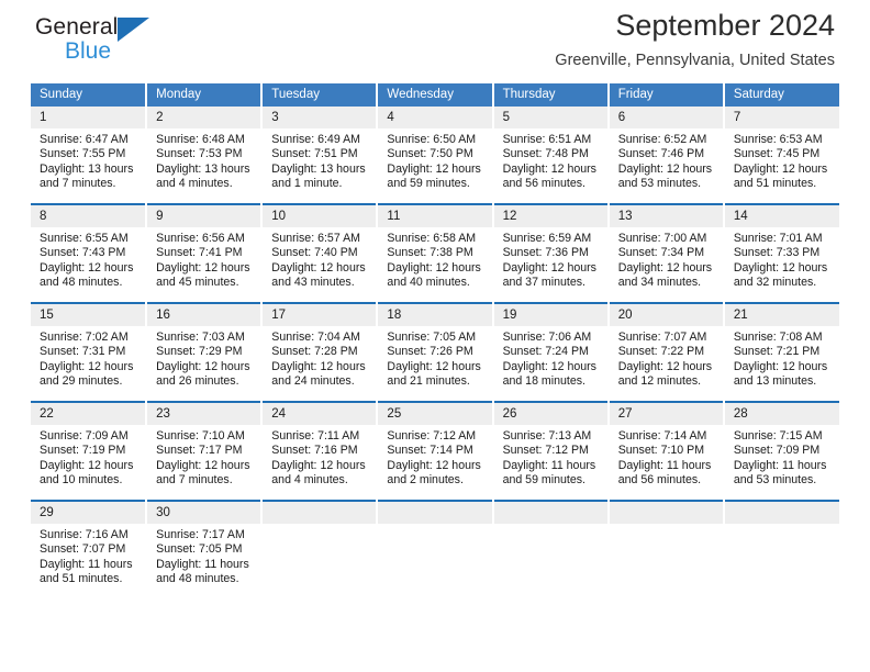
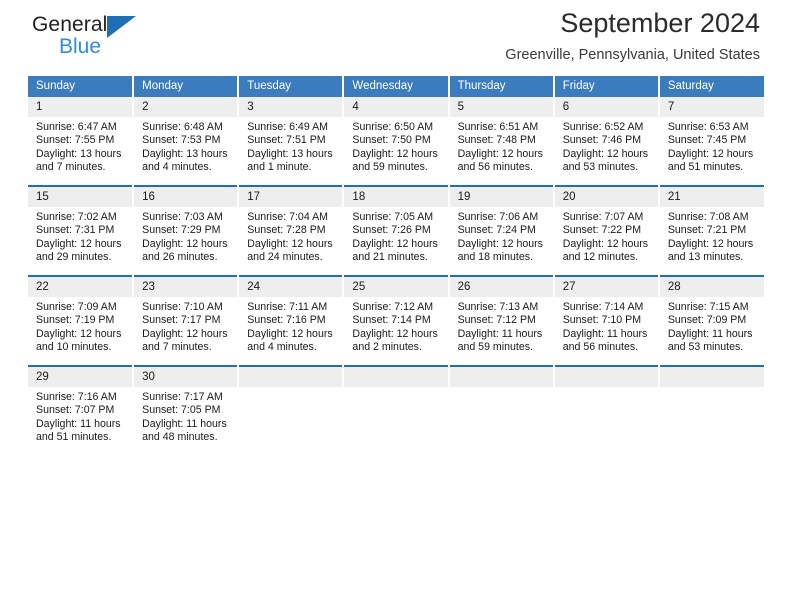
  General
  Blue
  September 2024
  Greenville, Pennsylvania, United States
  Sunday	Monday	Tuesday	Wednesday	Thursday	Friday	Saturday
  1Sunrise: 6:47 AMSunset: 7:55 PMDaylight: 13 hoursand 7 minutes.	2Sunrise: 6:48 AMSunset: 7:53 PMDaylight: 13 hoursand 4 minutes.	3Sunrise: 6:49 AMSunset: 7:51 PMDaylight: 13 hoursand 1 minute.	4Sunrise: 6:50 AMSunset: 7:50 PMDaylight: 12 hoursand 59 minutes.	5Sunrise: 6:51 AMSunset: 7:48 PMDaylight: 12 hoursand 56 minutes.	6Sunrise: 6:52 AMSunset: 7:46 PMDaylight: 12 hoursand 53 minutes.	7Sunrise: 6:53 AMSunset: 7:45 PMDaylight: 12 hoursand 51 minutes.
- 8Sunrise: 6:55 AMSunset: 7:43 PMDaylight: 12 hoursand 48 minutes.	9Sunrise: 6:56 AMSunset: 7:41 PMDaylight: 12 hoursand 45 minutes.	10Sunrise: 6:57 AMSunset: 7:40 PMDaylight: 12 hoursand 43 minutes.	11Sunrise: 6:58 AMSunset: 7:38 PMDaylight: 12 hoursand 40 minutes.	12Sunrise: 6:59 AMSunset: 7:36 PMDaylight: 12 hoursand 37 minutes.	13Sunrise: 7:00 AMSunset: 7:34 PMDaylight: 12 hoursand 34 minutes.	14Sunrise: 7:01 AMSunset: 7:33 PMDaylight: 12 hoursand 32 minutes.
  15Sunrise: 7:02 AMSunset: 7:31 PMDaylight: 12 hoursand 29 minutes.	16Sunrise: 7:03 AMSunset: 7:29 PMDaylight: 12 hoursand 26 minutes.	17Sunrise: 7:04 AMSunset: 7:28 PMDaylight: 12 hoursand 24 minutes.	18Sunrise: 7:05 AMSunset: 7:26 PMDaylight: 12 hoursand 21 minutes.	19Sunrise: 7:06 AMSunset: 7:24 PMDaylight: 12 hoursand 18 minutes.	20Sunrise: 7:07 AMSunset: 7:22 PMDaylight: 12 hoursand 12 minutes.	21Sunrise: 7:08 AMSunset: 7:21 PMDaylight: 12 hoursand 13 minutes.
  22Sunrise: 7:09 AMSunset: 7:19 PMDaylight: 12 hoursand 10 minutes.	23Sunrise: 7:10 AMSunset: 7:17 PMDaylight: 12 hoursand 7 minutes.	24Sunrise: 7:11 AMSunset: 7:16 PMDaylight: 12 hoursand 4 minutes.	25Sunrise: 7:12 AMSunset: 7:14 PMDaylight: 12 hoursand 2 minutes.	26Sunrise: 7:13 AMSunset: 7:12 PMDaylight: 11 hoursand 59 minutes.	27Sunrise: 7:14 AMSunset: 7:10 PMDaylight: 11 hoursand 56 minutes.	28Sunrise: 7:15 AMSunset: 7:09 PMDaylight: 11 hoursand 53 minutes.
  29Sunrise: 7:16 AMSunset: 7:07 PMDaylight: 11 hoursand 51 minutes.	30Sunrise: 7:17 AMSunset: 7:05 PMDaylight: 11 hoursand 48 minutes.
